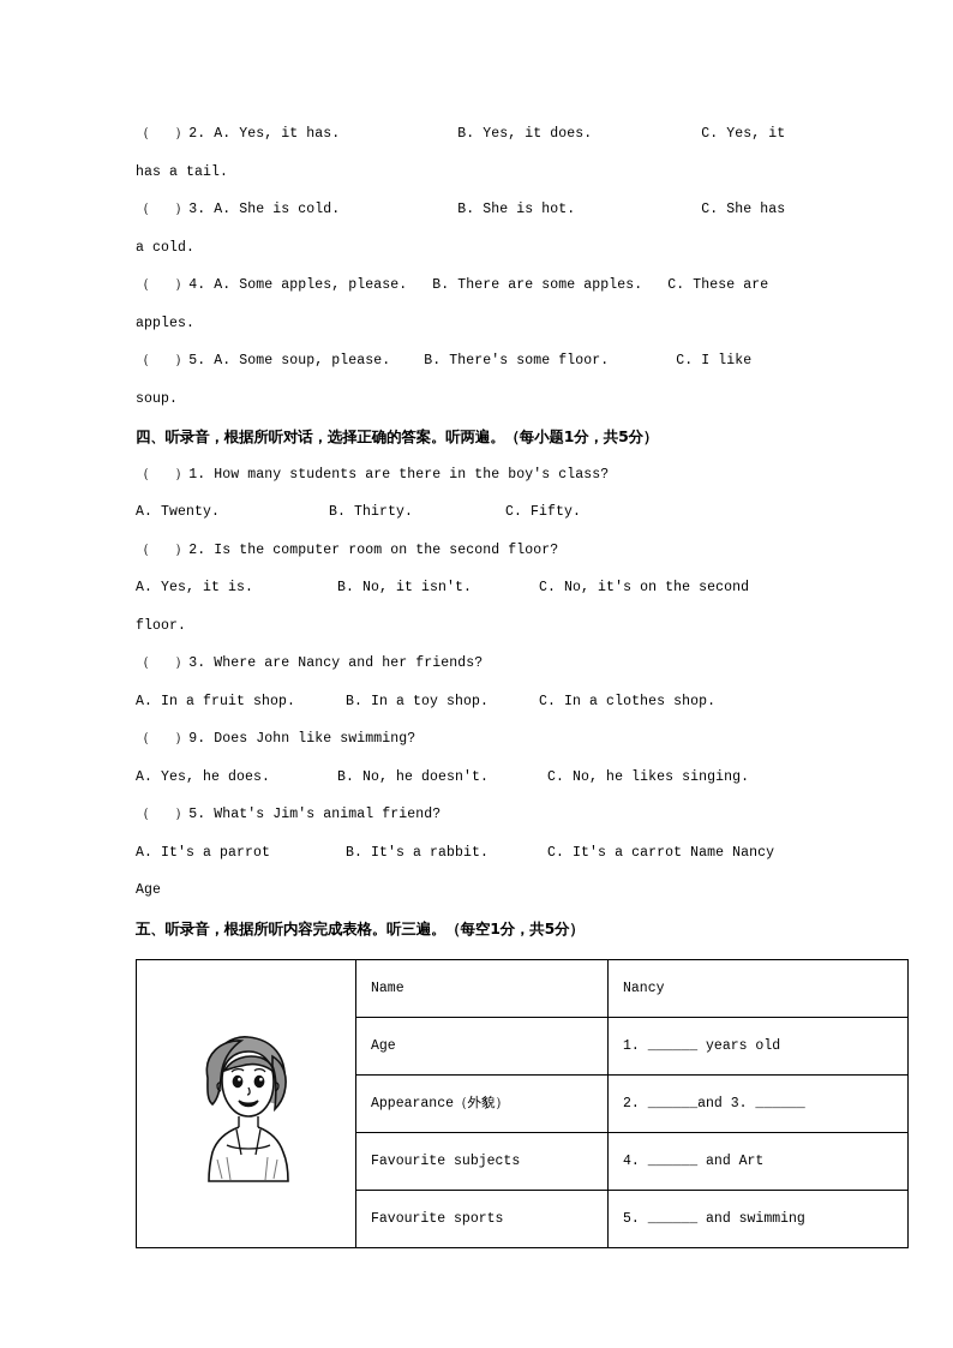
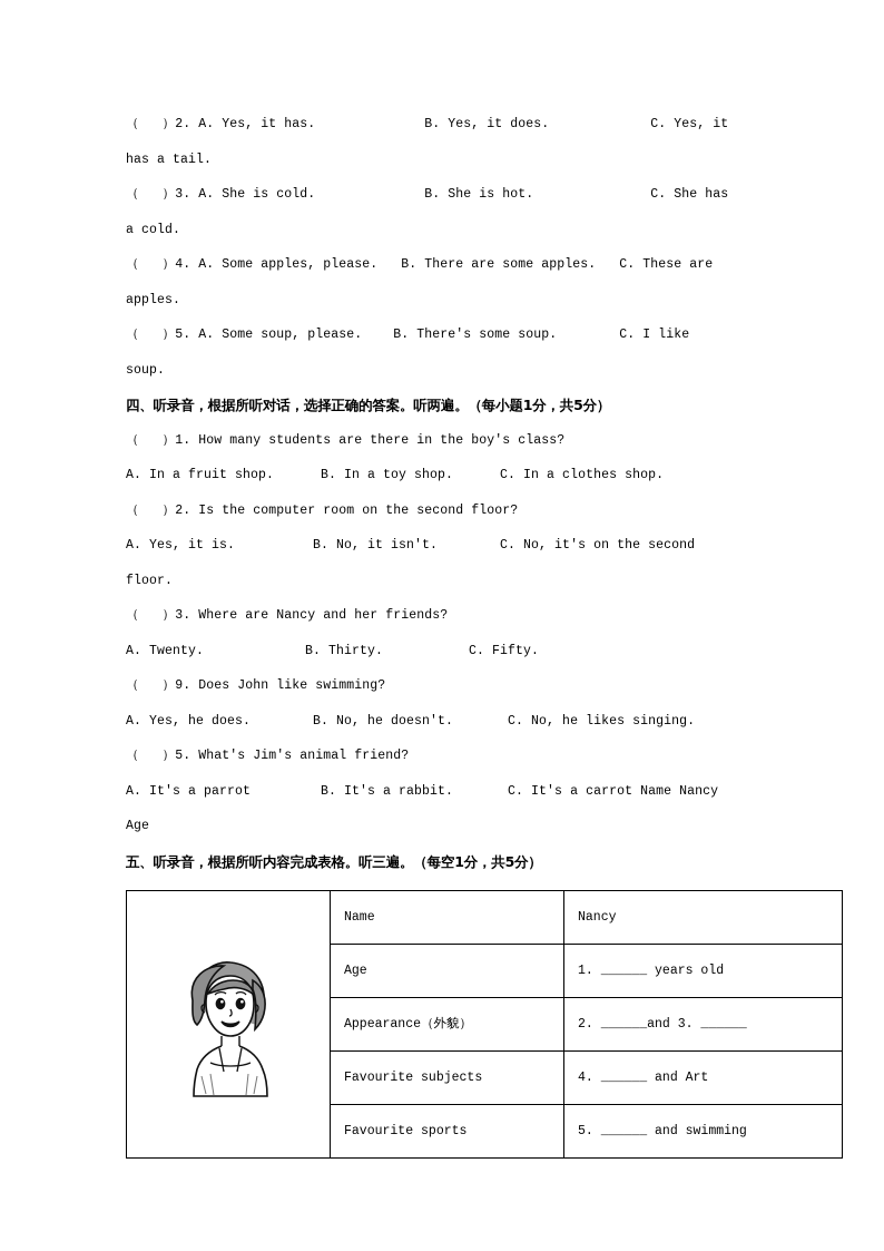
  （ ）2. A. Yes, it has. B. Yes, it does. C. Yes, it
  has a tail.
  （ ）3. A. She is cold. B. She is hot. C. She has
  a cold.
  （ ）4. A. Some apples, please. B. There are some apples. C. These are
  apples.
- （ ）5. A. Some soup, please. B. There's some floor. C. I like
+ （ ）5. A. Some soup, please. B. There's some soup. C. I like
  soup.
  四、听录音，根据所听对话，选择正确的答案。听两遍。（每小题1分，共5分）
  （ ）1. How many students are there in the boy's class?
- A. Twenty. B. Thirty. C. Fifty.
+ A. In a fruit shop. B. In a toy shop. C. In a clothes shop.
  （ ）2. Is the computer room on the second floor?
  A. Yes, it is. B. No, it isn't. C. No, it's on the second
  floor.
  （ ）3. Where are Nancy and her friends?
- A. In a fruit shop. B. In a toy shop. C. In a clothes shop.
+ A. Twenty. B. Thirty. C. Fifty.
  （ ）9. Does John like swimming?
  A. Yes, he does. B. No, he doesn't. C. No, he likes singing.
  （ ）5. What's Jim's animal friend?
  A. It's a parrot B. It's a rabbit. C. It's a carrot Name Nancy
  Age
  五、听录音，根据所听内容完成表格。听三遍。（每空1分，共5分）
  	Name	Nancy
  Age	1. ______ years old
  Appearance（外貌）	2. ______and 3. ______
  Favourite subjects	4. ______ and Art
  Favourite sports	5. ______ and swimming
